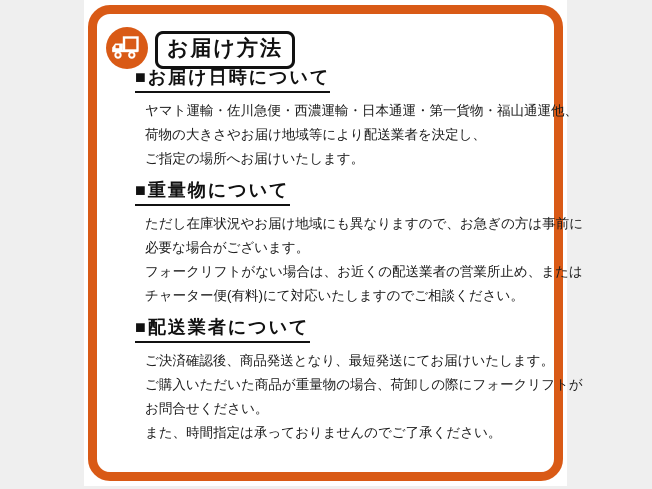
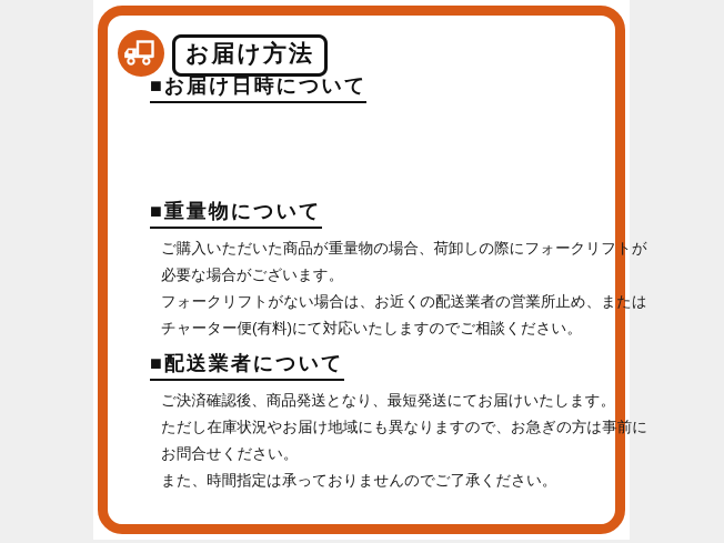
  お届け方法
  ■お届け日時について
- ヤマト運輸・佐川急便・西濃運輸・日本通運・第一貨物・福山通運他、
- 荷物の大きさやお届け地域等により配送業者を決定し、
- ご指定の場所へお届けいたします。
  ■重量物について
- ただし在庫状況やお届け地域にも異なりますので、お急ぎの方は事前に
+ ご購入いただいた商品が重量物の場合、荷卸しの際にフォークリフトが
  必要な場合がございます。
  フォークリフトがない場合は、お近くの配送業者の営業所止め、または
  チャーター便(有料)にて対応いたしますのでご相談ください。
  ■配送業者について
  ご決済確認後、商品発送となり、最短発送にてお届けいたします。
- ご購入いただいた商品が重量物の場合、荷卸しの際にフォークリフトが
+ ただし在庫状況やお届け地域にも異なりますので、お急ぎの方は事前に
  お問合せください。
  また、時間指定は承っておりませんのでご了承ください。
